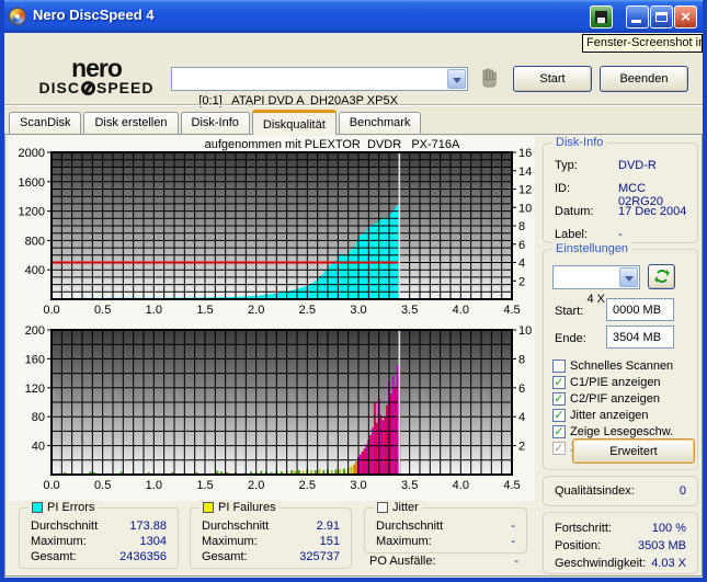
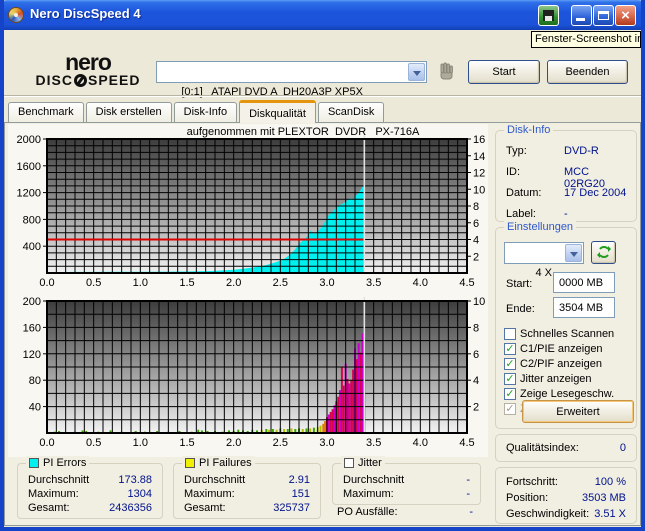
  Nero DiscSpeed 4
  ×
  Fenster-Screenshot in
  nero
  DISC
  SPEED
  [0:1] ATAPI DVD A DH20A3P XP5X
  Start
  Beenden
- ScanDisk
+ Benchmark
  Disk erstellen
  Disk-Info
  Diskqualität
- Benchmark
+ ScanDisk
  2000
  1600
  1200
  800
  400
  16
  14
  12
  10
  8
  6
  4
  2
  0.0
  0.5
  1.0
  1.5
  2.0
  2.5
  3.0
  3.5
  4.0
  4.5
  aufgenommen mit PLEXTOR DVDR PX-716A
  200
  160
  120
  80
  40
  10
  8
  6
  4
  2
  0.0
  0.5
  1.0
  1.5
  2.0
  2.5
  3.0
  3.5
  4.0
  4.5
  Disk-Info
  Typ:
  DVD-R
  ID:
  MCC 02RG20
  Datum:
  17 Dec 2004
  Label:
  -
  Einstellungen
  4 X
  Start:
  0000 MB
  Ende:
  3504 MB
  Schnelles Scannen
  ✓
  C1/PIE anzeigen
  ✓
  C2/PIF anzeigen
  ✓
  Jitter anzeigen
  ✓
  Zeige Lesegeschw.
  ✓
  Erweitert
  Qualitätsindex:
  0
  Fortschritt:
  100 %
  Position:
  3503 MB
  Geschwindigkeit:
- 4.03 X
+ 3.51 X
  PI Errors
  Durchschnitt
  173.88
  Maximum:
  1304
  Gesamt:
  2436356
  PI Failures
  Durchschnitt
  2.91
  Maximum:
  151
  Gesamt:
  325737
  Jitter
  Durchschnitt
  -
  Maximum:
  -
  PO Ausfälle:
  -
